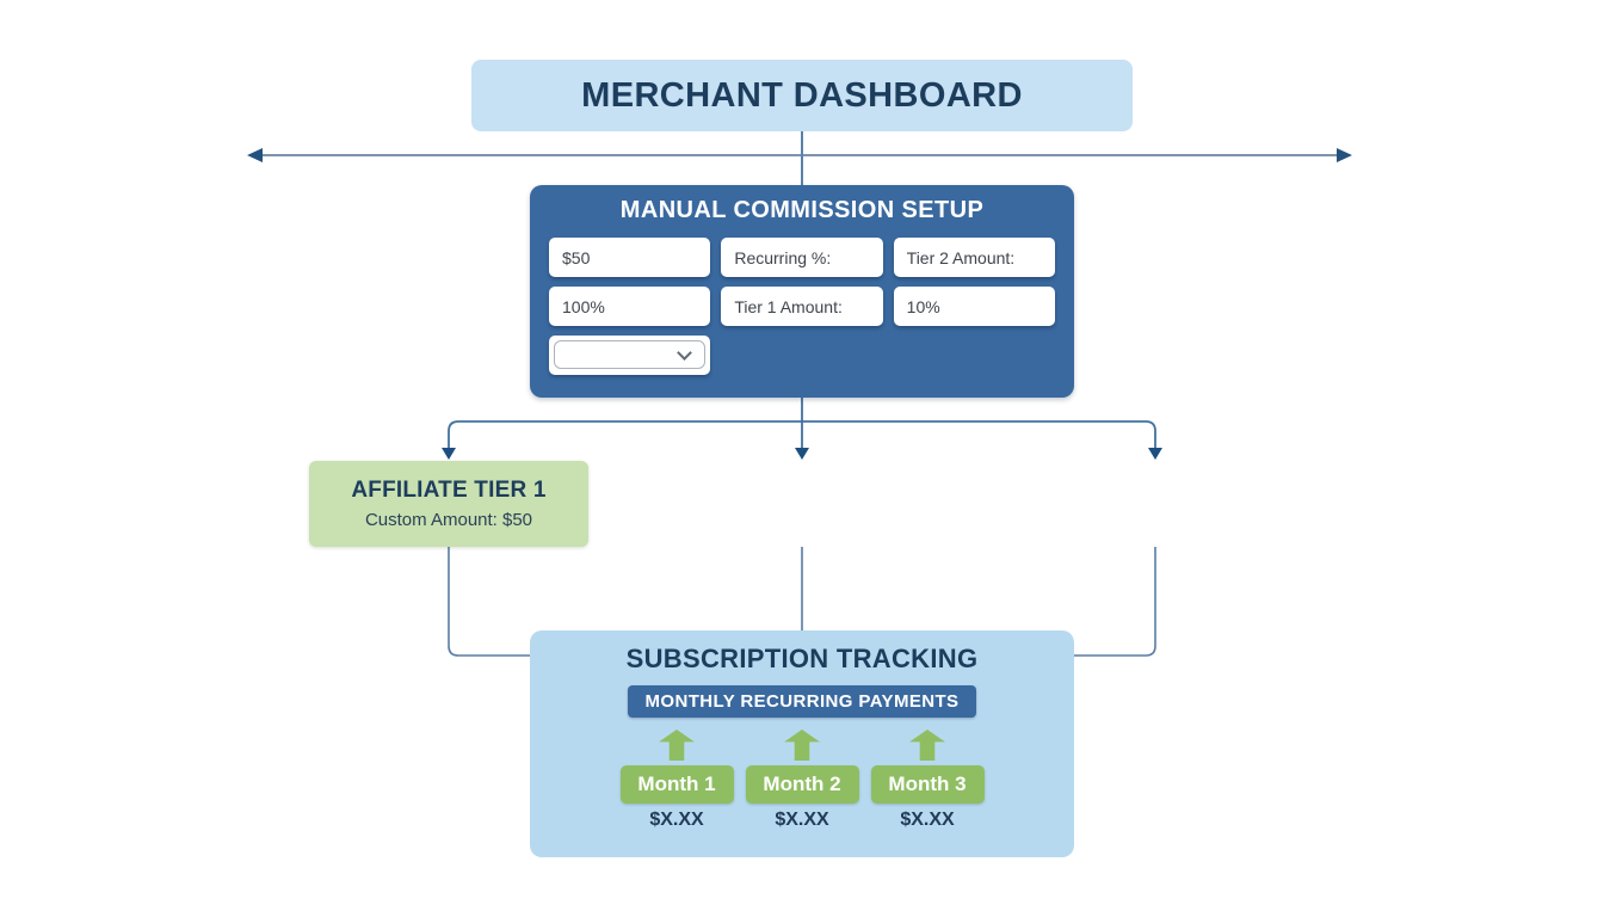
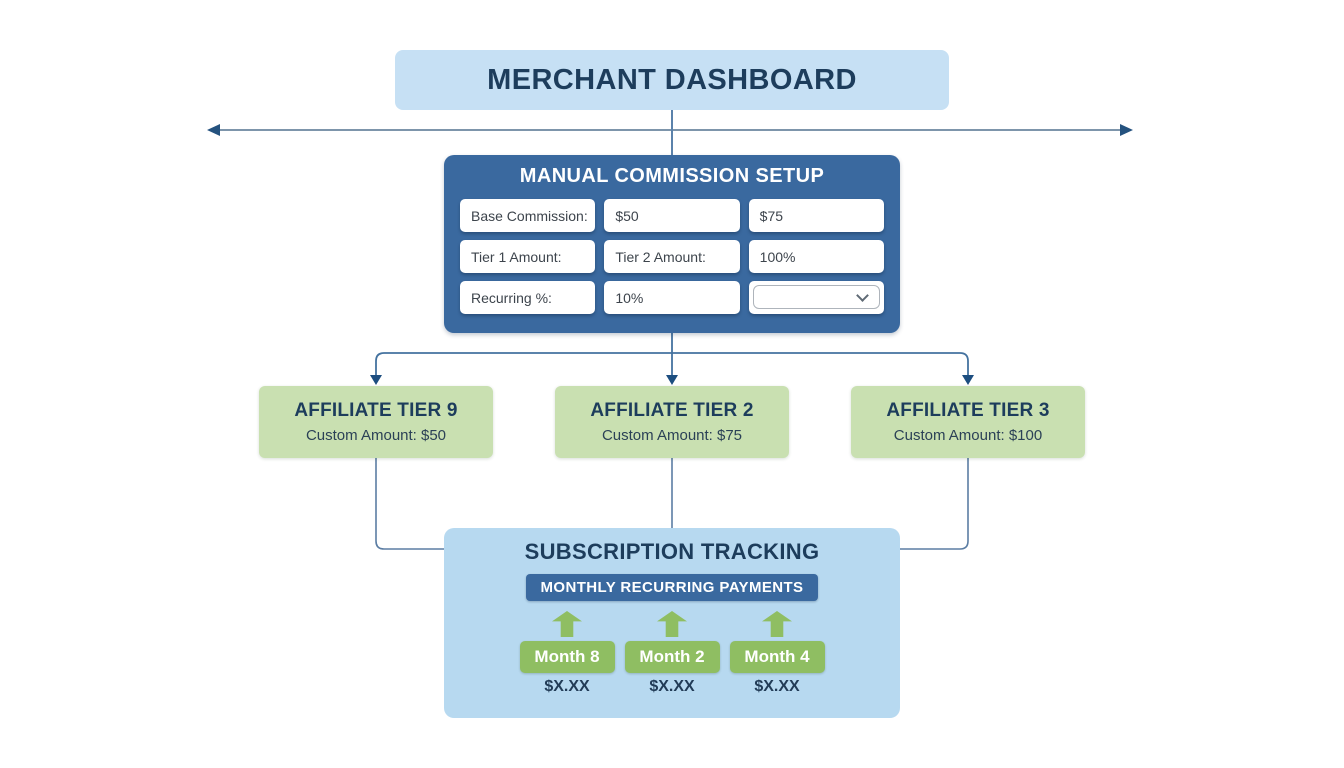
  MERCHANT DASHBOARD
  MANUAL COMMISSION SETUP
+ Base Commission:
  $50
+ $75
- Recurring %:
+ Tier 1 Amount:
  Tier 2 Amount:
  100%
- Tier 1 Amount:
+ Recurring %:
  10%
- AFFILIATE TIER 1
+ AFFILIATE TIER 9
  Custom Amount: $50
+ AFFILIATE TIER 2
+ Custom Amount: $75
+ AFFILIATE TIER 3
+ Custom Amount: $100
  SUBSCRIPTION TRACKING
  MONTHLY RECURRING PAYMENTS
- Month 1
+ Month 8
  $X.XX
  Month 2
  $X.XX
- Month 3
+ Month 4
  $X.XX
